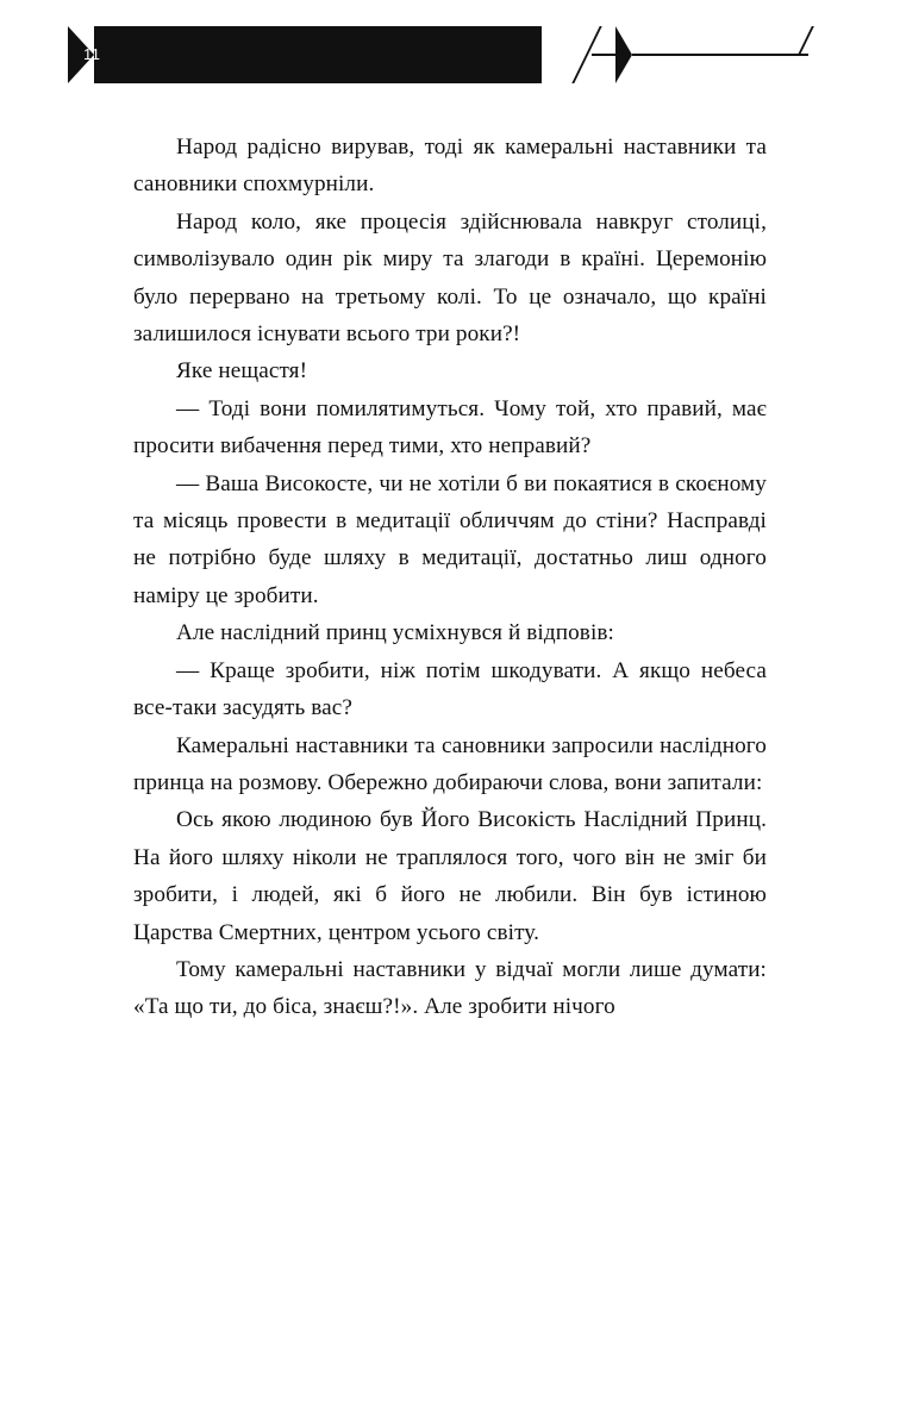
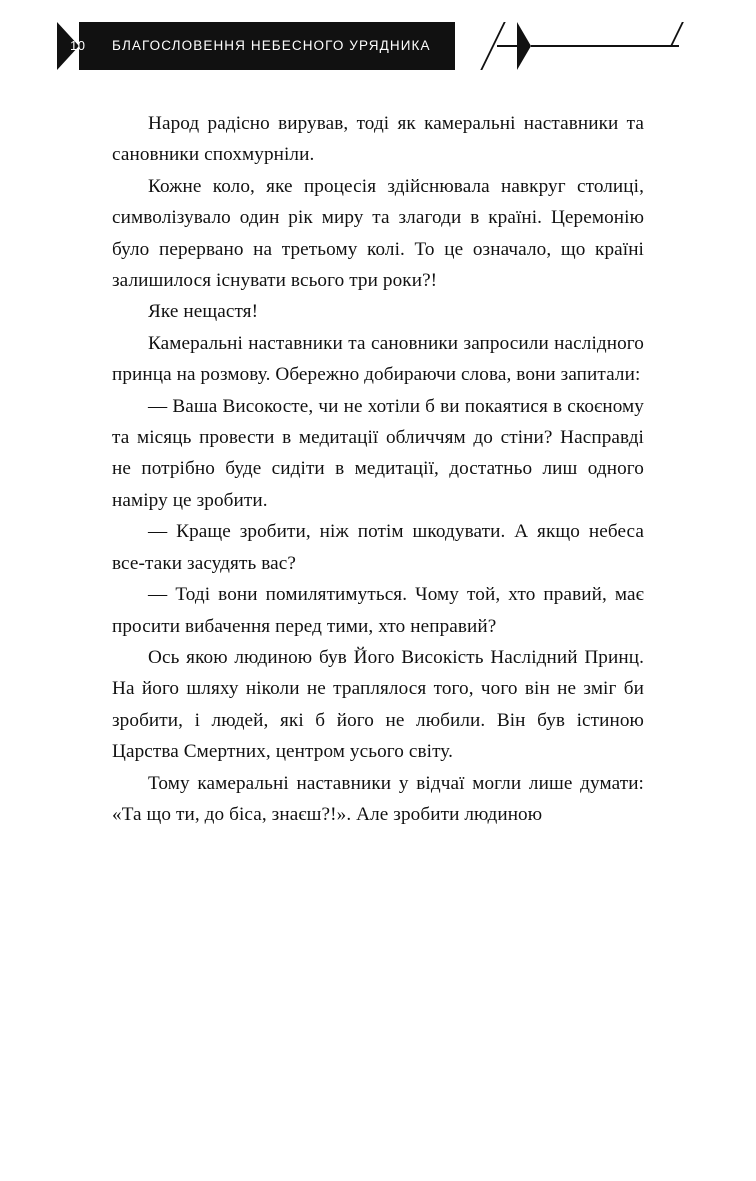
- 11
+ 10
+ БЛАГОСЛОВЕННЯ НЕБЕСНОГО УРЯДНИКА
  Народ радісно вирував, тоді як камеральні настав­ники та сановники спохмурніли.
- Народ коло, яке процесія здійснювала навкруг сто­лиці, символізувало один рік миру та злагоди в країні. Церемонію було перервано на третьому колі. То це означало, що країні залишилося існувати всього три роки?!
+ Кожне коло, яке процесія здійснювала навкруг сто­лиці, символізувало один рік миру та злагоди в країні. Церемонію було перервано на третьому колі. То це означало, що країні залишилося існувати всього три роки?!
  Яке нещастя!
- — Тоді вони помилятимуться. Чому той, хто правий, має просити вибачення перед тими, хто неправий?
+ Камеральні наставники та сановники запросили наслідного принца на розмову. Обережно добираючи слова, вони запитали:
- — Ваша Високосте, чи не хотіли б ви покаятися в скоєному та місяць провести в медитації обличчям до стіни? Насправді не потрібно буде шляху в медита­ції, достатньо лиш одного наміру це зробити.
+ — Ваша Високосте, чи не хотіли б ви покаятися в скоєному та місяць провести в медитації обличчям до стіни? Насправді не потрібно буде сидіти в медита­ції, достатньо лиш одного наміру це зробити.
- Але наслідний принц усміхнувся й відповів:
  — Краще зробити, ніж потім шкодувати. А якщо небеса все-таки засудять вас?
- Камеральні наставники та сановники запросили наслідного принца на розмову. Обережно добираючи слова, вони запитали:
+ — Тоді вони помилятимуться. Чому той, хто правий, має просити вибачення перед тими, хто неправий?
  Ось якою людиною був Його Високість Наслідний Принц. На його шляху ніколи не траплялося того, чого він не зміг би зробити, і людей, які б його не любили. Він був істиною Царства Смертних, центром усього світу.
- Тому камеральні наставники у відчаї могли лише ду­мати: «Та що ти, до біса, знаєш?!». Але зробити нічого
+ Тому камеральні наставники у відчаї могли лише ду­мати: «Та що ти, до біса, знаєш?!». Але зробити людиною
